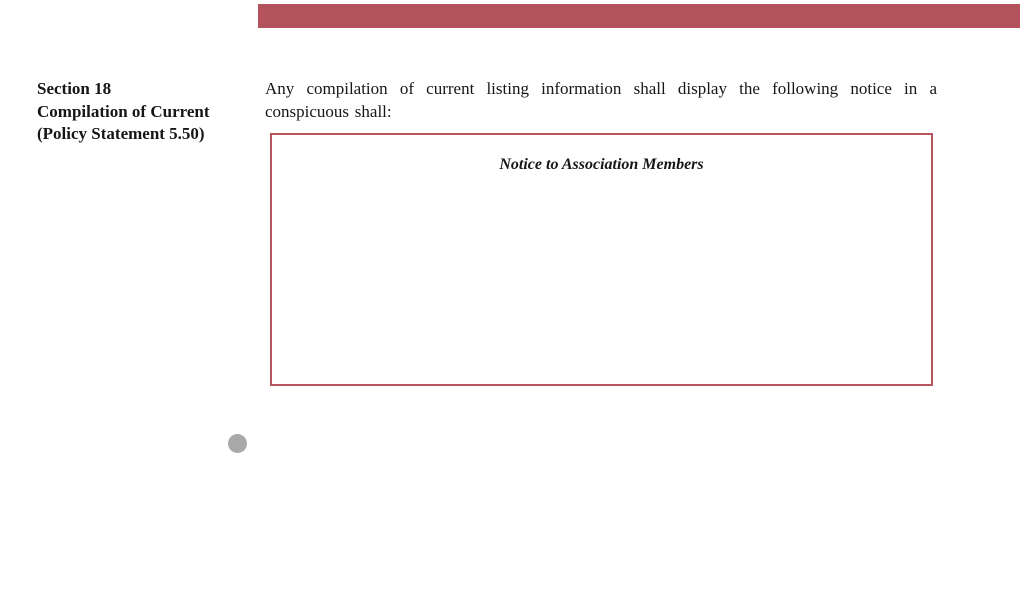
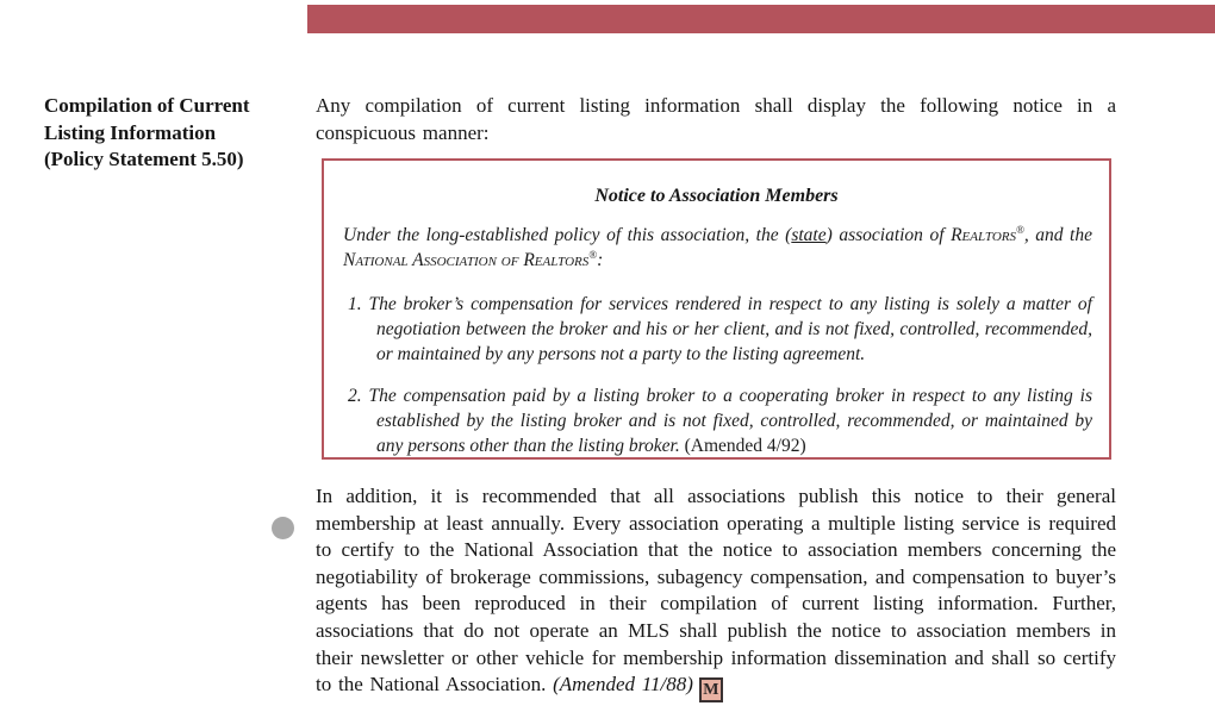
- Section 18
  Compilation of Current
+ Listing Information
  (Policy Statement 5.50)
- Any compilation of current listing information shall display the following notice in a conspicuous shall:
+ Any compilation of current listing information shall display the following notice in a conspicuous manner:
  Notice to Association Members
+ Under the long-established policy of this association, the (state) association of Realtors®, and the National Association of Realtors®:
+ 1. The broker’s compensation for services rendered in respect to any listing is solely a matter of negotiation between the broker and his or her client, and is not fixed, controlled, recommended, or maintained by any persons not a party to the listing agreement.
+ 2. The compensation paid by a listing broker to a cooperating broker in respect to any listing is established by the listing broker and is not fixed, controlled, recommended, or maintained by any persons other than the listing broker. (Amended 4/92)
+ In addition, it is recommended that all associations publish this notice to their general membership at least annually. Every association operating a multiple listing service is required to certify to the National Association that the notice to association members concerning the negotiability of brokerage commissions, subagency compensation, and compensation to buyer’s agents has been reproduced in their compilation of current listing information. Further, associations that do not operate an MLS shall publish the notice to association members in their newsletter or other vehicle for membership information dissemination and shall so certify to the National Association. (Amended 11/88) M
